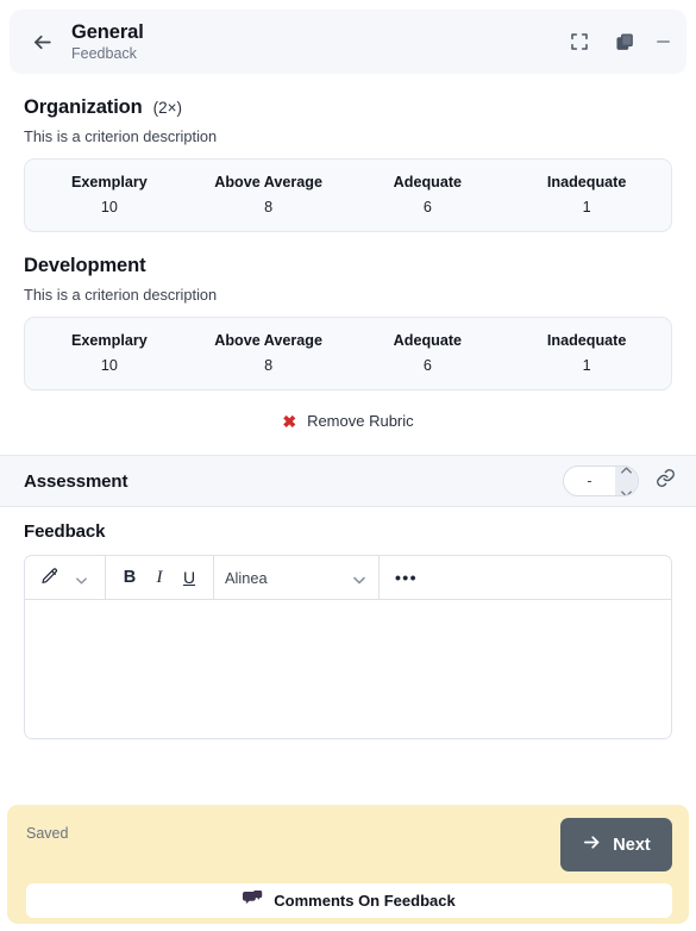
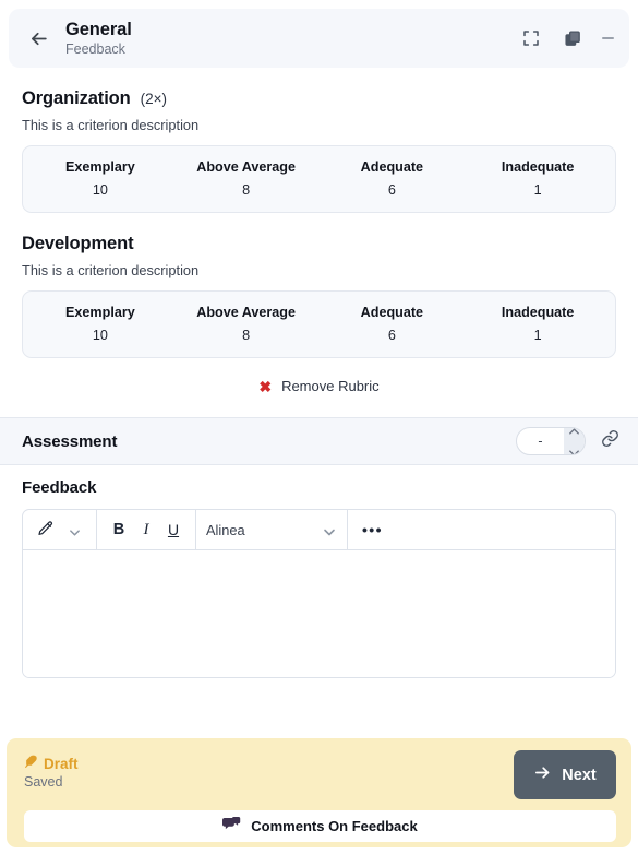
  General
  Feedback
  Organization
  (2×)
  This is a criterion description
  Exemplary
  10
  Above Average
  8
  Adequate
  6
  Inadequate
  1
  Development
  This is a criterion description
  Exemplary
  10
  Above Average
  8
  Adequate
  6
  Inadequate
  1
  ✖
  Remove Rubric
  Assessment
  -
  Feedback
  B
  I
  U
  Alinea
  •••
+ Draft
  Saved
  Next
  Comments On Feedback
